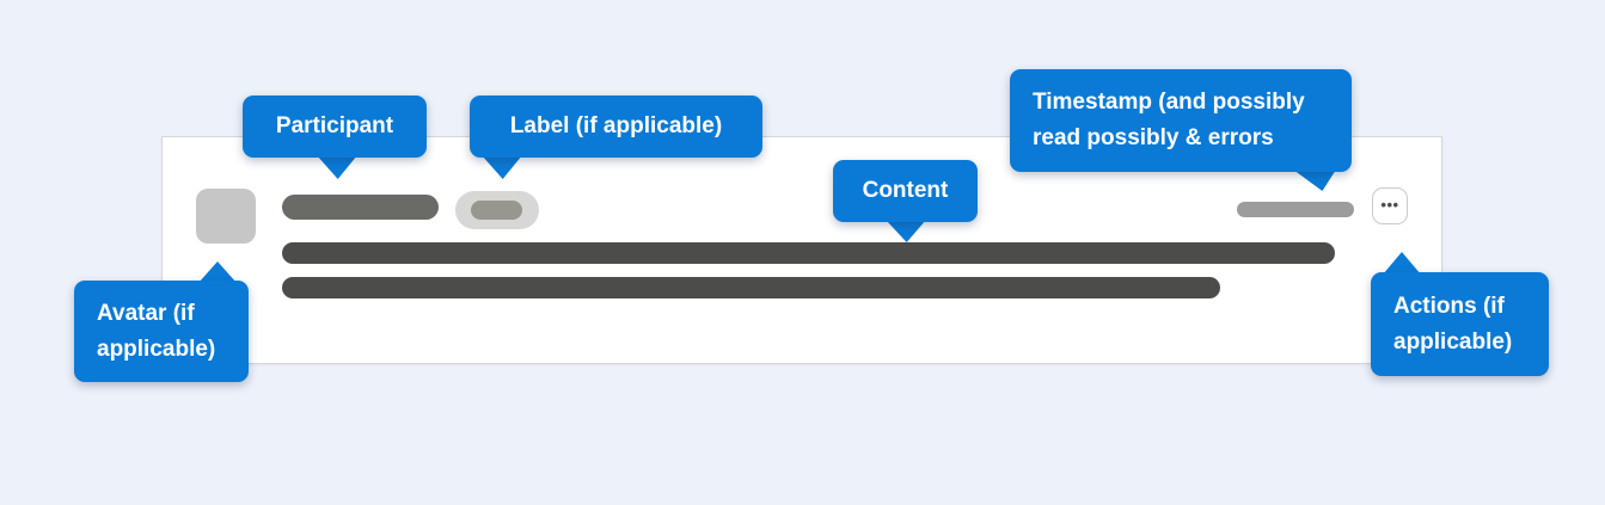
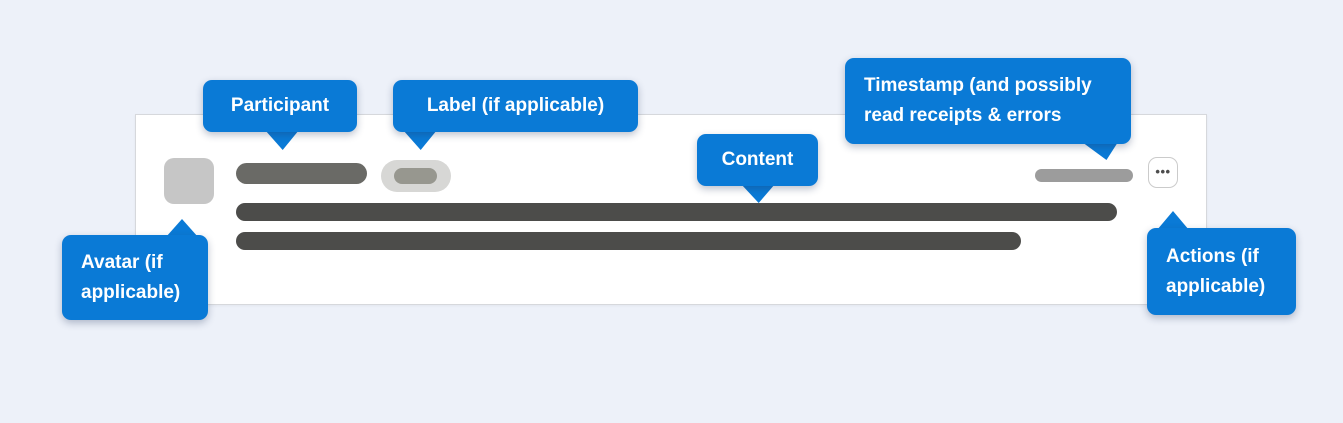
  •••
  Participant
  Label (if applicable)
  Content
- Timestamp (and possibly read possibly & errors
+ Timestamp (and possibly read receipts & errors
  Avatar (if applicable)
  Actions (if applicable)
